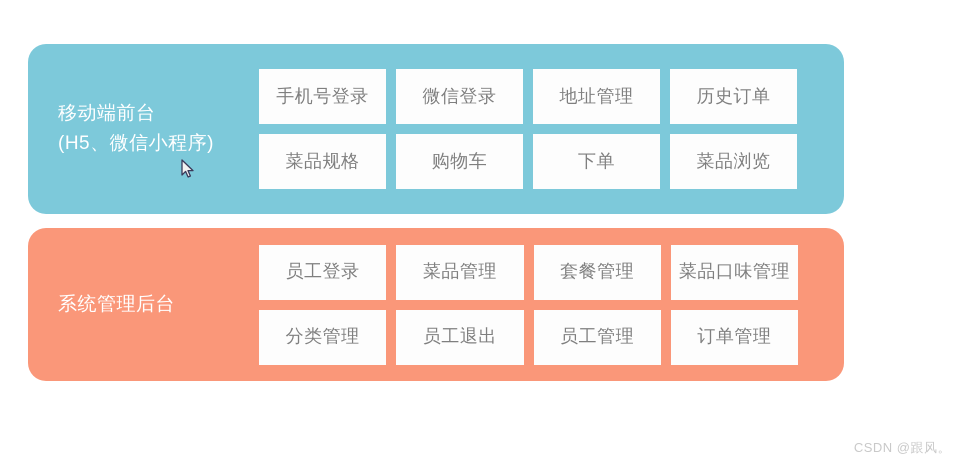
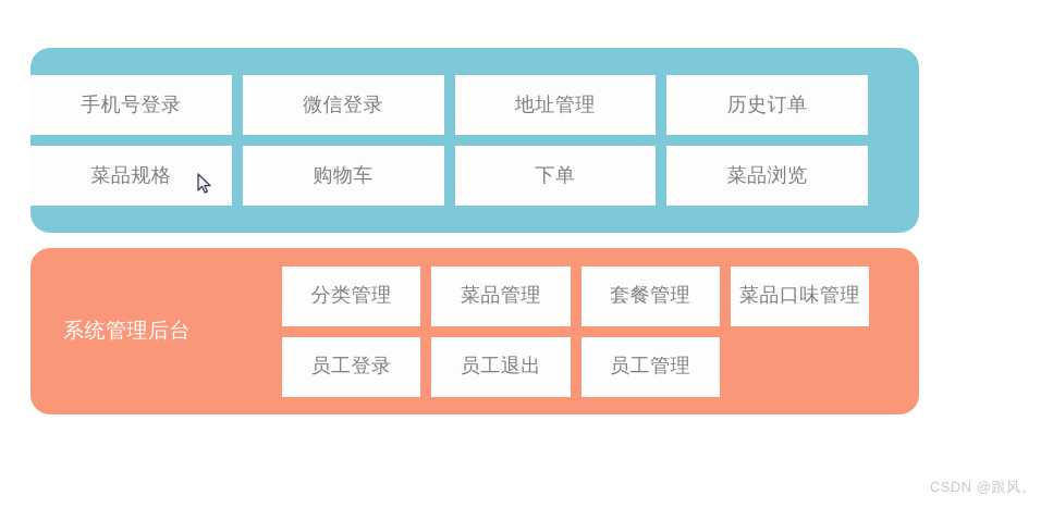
- 移动端前台
- (H5、微信小程序)
  手机号登录
  微信登录
  地址管理
  历史订单
  菜品规格
  购物车
  下单
  菜品浏览
  系统管理后台
- 员工登录
+ 分类管理
  菜品管理
  套餐管理
  菜品口味管理
- 分类管理
+ 员工登录
  员工退出
  员工管理
- 订单管理
  CSDN @跟风。
